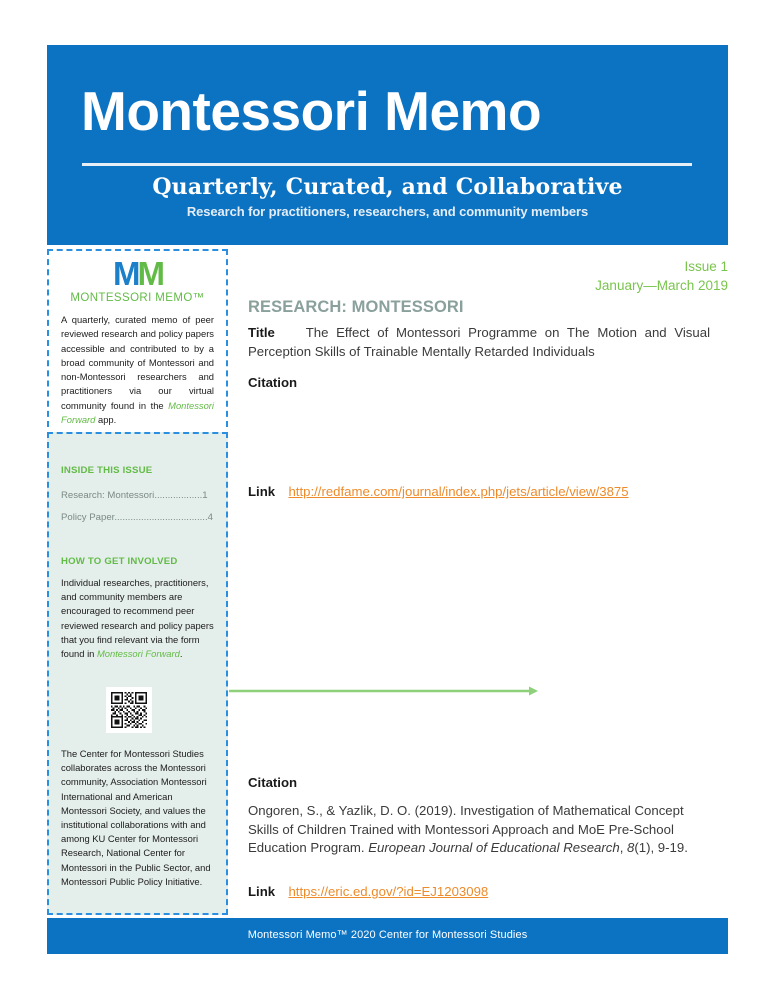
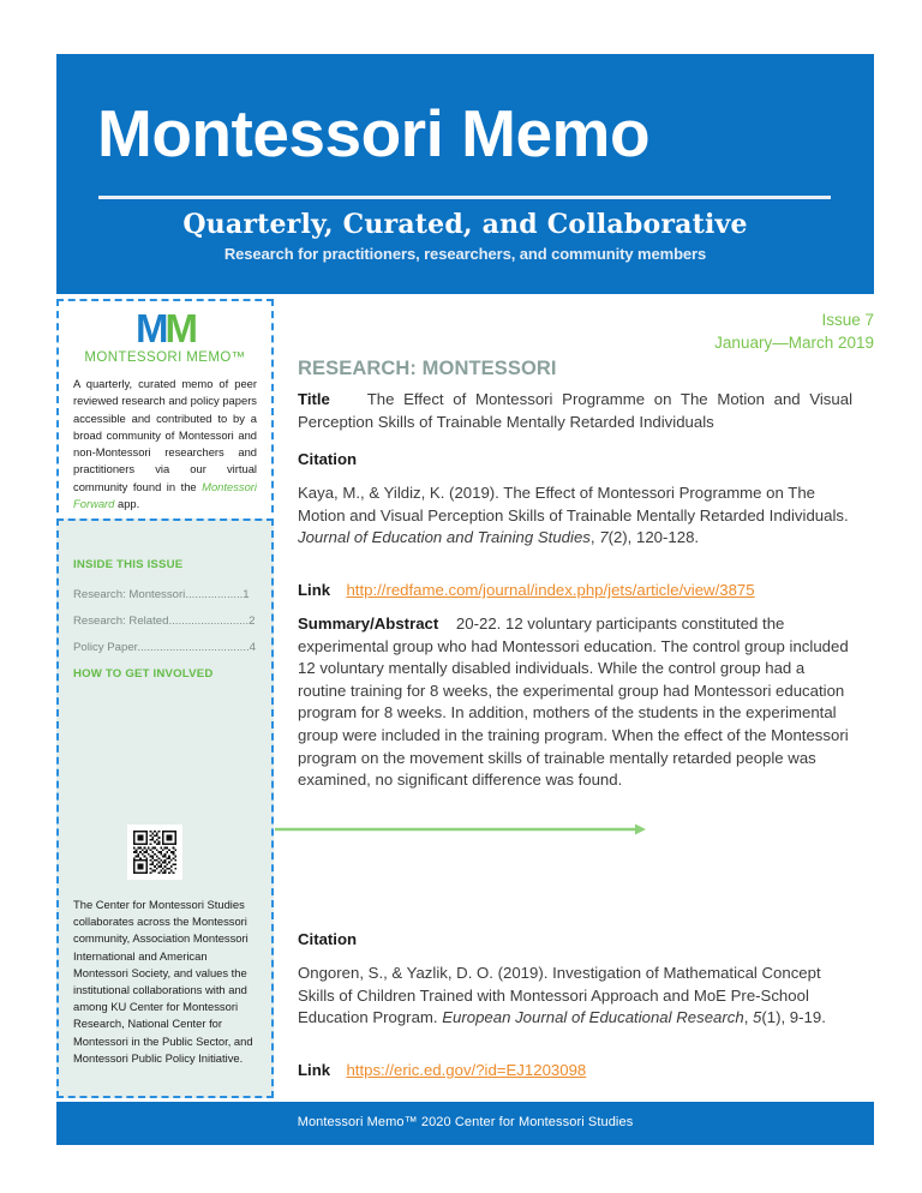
  Montessori Memo
  Quarterly, Curated, and Collaborative
  Research for practitioners, researchers, and community members
  MM
  MONTESSORI MEMO™
  A quarterly, curated memo of peer reviewed research and policy papers accessible and contributed to by a broad community of Montessori and non-Montessori researchers and practitioners via our virtual community found in the Montessori Forward app.
  INSIDE THIS ISSUE
  Research: Montessori..................1
+ Research: Related.........................2
  Policy Paper...................................4
  HOW TO GET INVOLVED
- Individual researches, practitioners, and community members are encouraged to recommend peer reviewed research and policy papers that you find relevant via the form found in Montessori Forward.
  The Center for Montessori Studies collaborates across the Montessori community, Association Montessori International and American Montessori Society, and values the institutional collaborations with and among KU Center for Montessori Research, National Center for Montessori in the Public Sector, and Montessori Public Policy Initiative.
- Issue 1
+ Issue 7
  January—March 2019
  RESEARCH: MONTESSORI
  Title The Effect of Montessori Programme on The Motion and Visual Perception Skills of Trainable Mentally Retarded Individuals
  Citation
+ Kaya, M., & Yildiz, K. (2019). The Effect of Montessori Programme on The Motion and Visual Perception Skills of Trainable Mentally Retarded Individuals. Journal of Education and Training Studies, 7(2), 120-128.
  Link http://redfame.com/journal/index.php/jets/article/view/3875
+ Summary/Abstract 20-22. 12 voluntary participants constituted the experimental group who had Montessori education. The control group included 12 voluntary mentally disabled individuals. While the control group had a routine training for 8 weeks, the experimental group had Montessori education program for 8 weeks. In addition, mothers of the students in the experimental group were included in the training program. When the effect of the Montessori program on the movement skills of trainable mentally retarded people was examined, no significant difference was found.
  Citation
- Ongoren, S., & Yazlik, D. O. (2019). Investigation of Mathematical Concept Skills of Children Trained with Montessori Approach and MoE Pre-School Education Program. European Journal of Educational Research, 8(1), 9-19.
+ Ongoren, S., & Yazlik, D. O. (2019). Investigation of Mathematical Concept Skills of Children Trained with Montessori Approach and MoE Pre-School Education Program. European Journal of Educational Research, 5(1), 9-19.
  Link https://eric.ed.gov/?id=EJ1203098
  Montessori Memo™ 2020 Center for Montessori Studies
